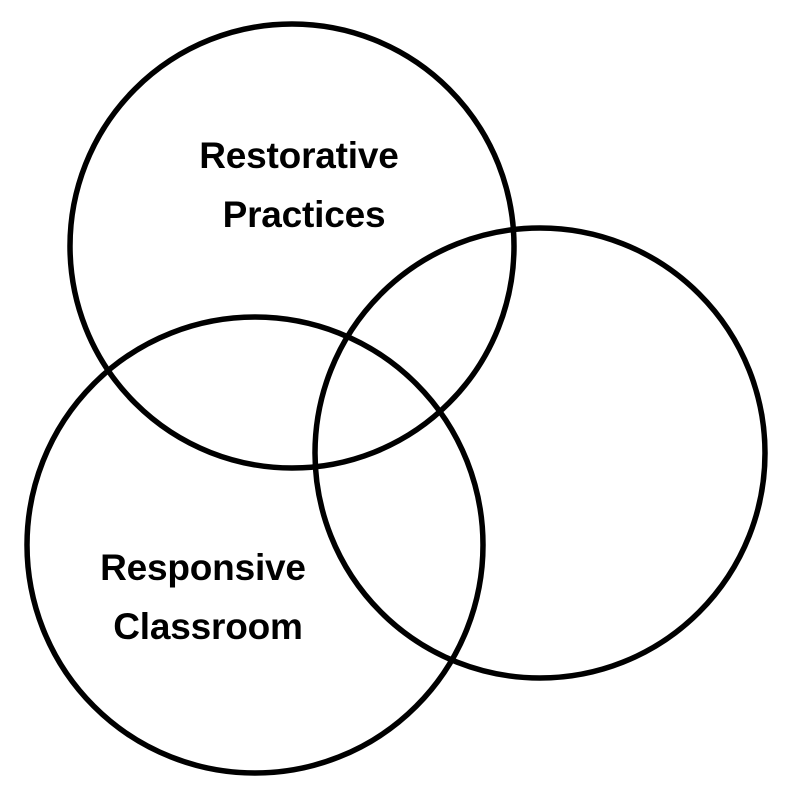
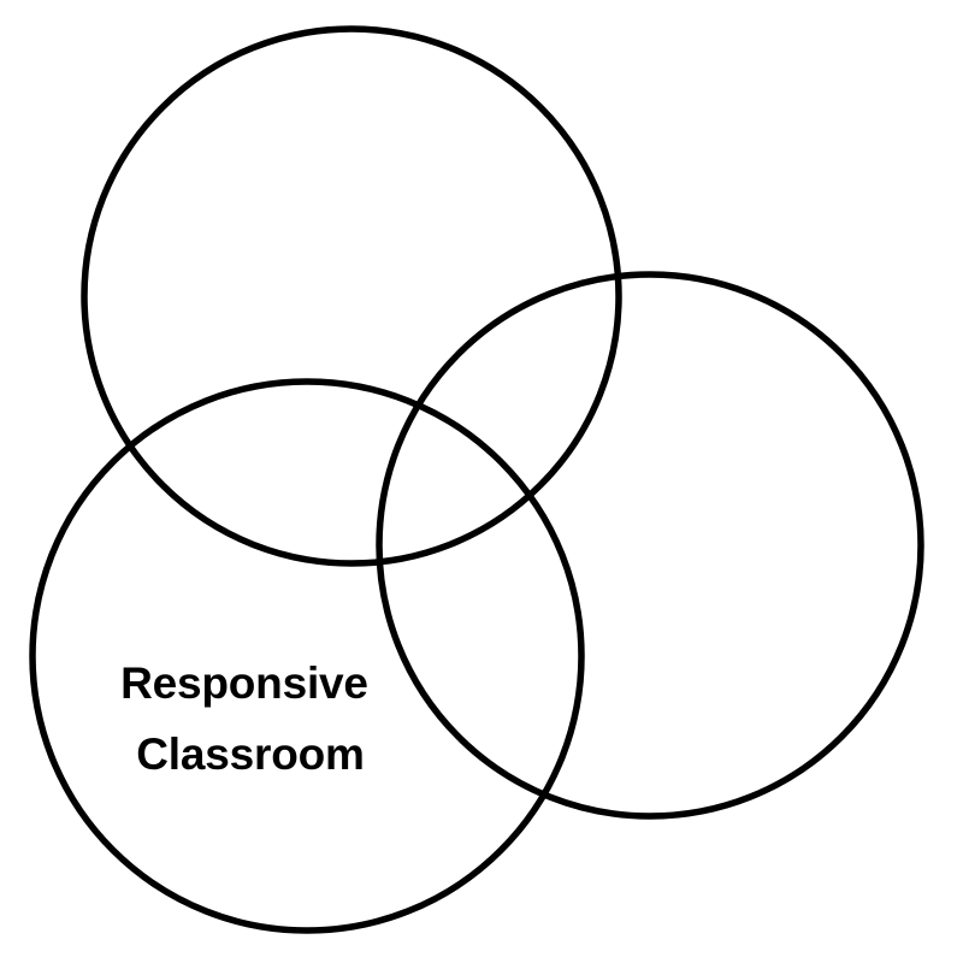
- Restorative Practices
  Responsive Classroom
